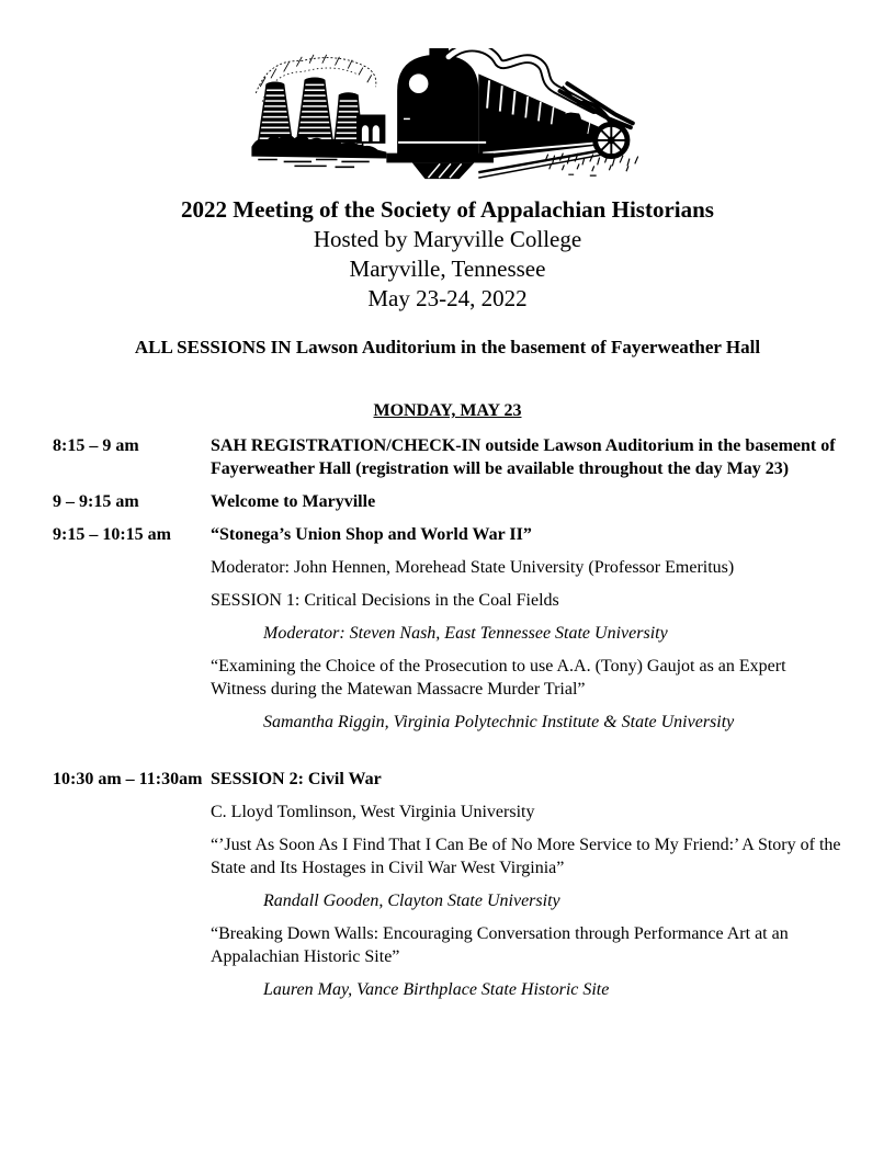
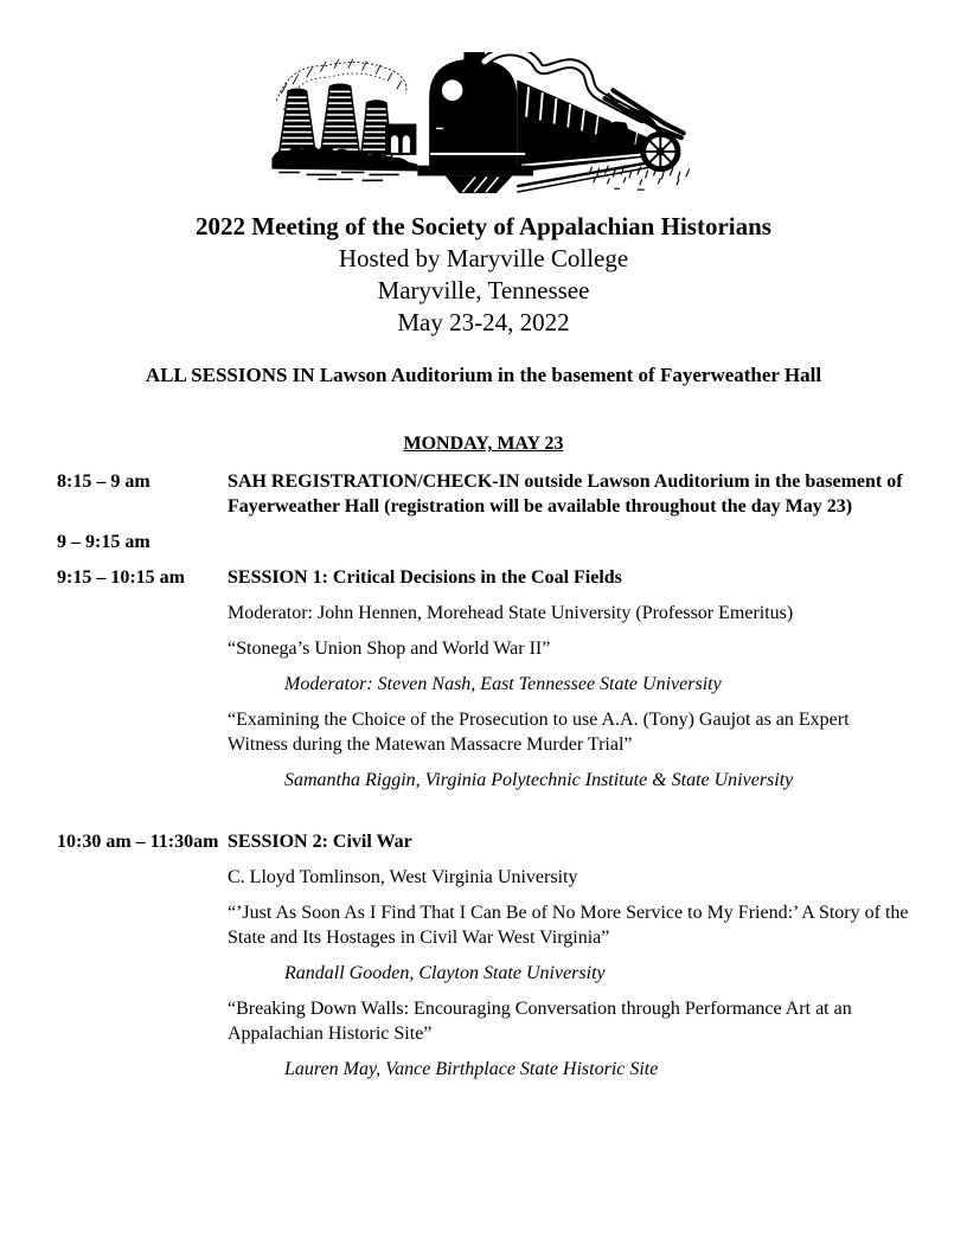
  2022 Meeting of the Society of Appalachian Historians
  Hosted by Maryville College
  Maryville, Tennessee
  May 23-24, 2022
  ALL SESSIONS IN Lawson Auditorium in the basement of Fayerweather Hall
  MONDAY, MAY 23
  8:15 – 9 am
  SAH REGISTRATION/CHECK-IN outside Lawson Auditorium in the basement of Fayerweather Hall (registration will be available throughout the day May 23)
  9 – 9:15 am
- Welcome to Maryville
  9:15 – 10:15 am
- “Stonega’s Union Shop and World War II”
+ SESSION 1: Critical Decisions in the Coal Fields
  Moderator: John Hennen, Morehead State University (Professor Emeritus)
- SESSION 1: Critical Decisions in the Coal Fields
+ “Stonega’s Union Shop and World War II”
  Moderator: Steven Nash, East Tennessee State University
  “Examining the Choice of the Prosecution to use A.A. (Tony) Gaujot as an Expert Witness during the Matewan Massacre Murder Trial”
  Samantha Riggin, Virginia Polytechnic Institute & State University
  10:30 am – 11:30am
  SESSION 2: Civil War
  C. Lloyd Tomlinson, West Virginia University
  “’Just As Soon As I Find That I Can Be of No More Service to My Friend:’ A Story of the State and Its Hostages in Civil War West Virginia”
  Randall Gooden, Clayton State University
  “Breaking Down Walls: Encouraging Conversation through Performance Art at an Appalachian Historic Site”
  Lauren May, Vance Birthplace State Historic Site
